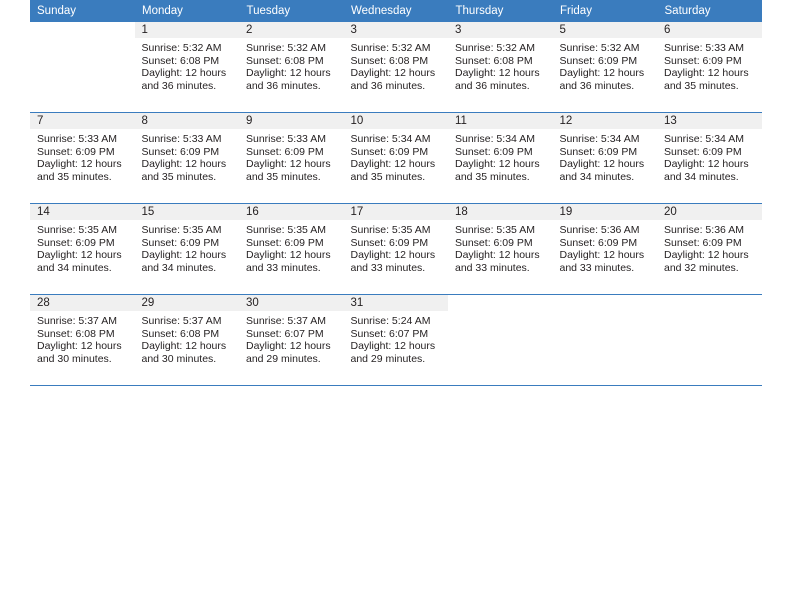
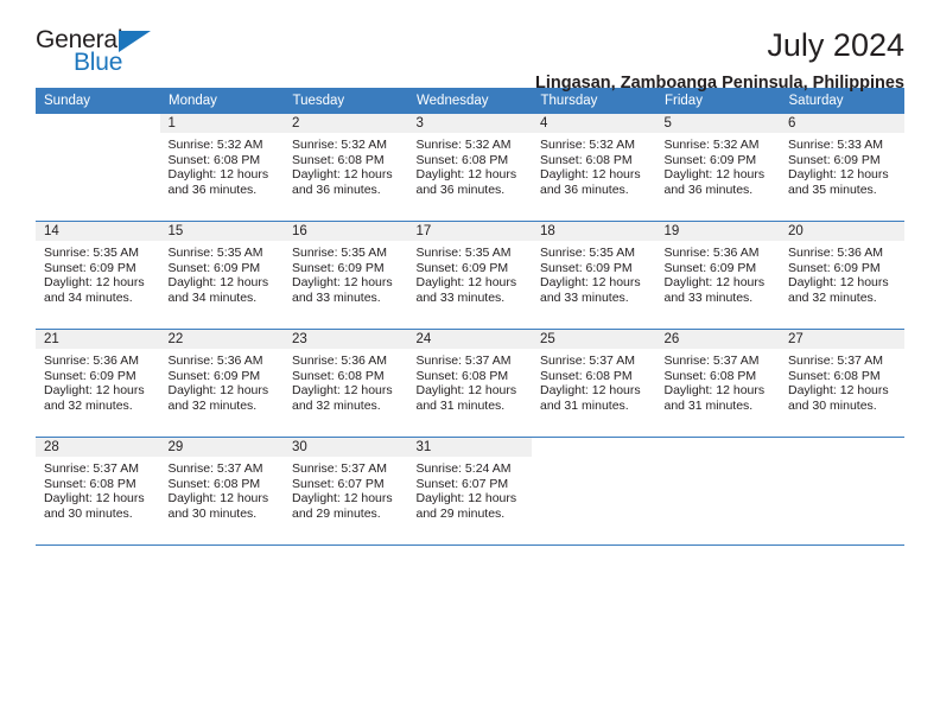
+ General
+ Blue
+ July 2024
+ Lingasan, Zamboanga Peninsula, Philippines
  Sunday	Monday	Tuesday	Wednesday	Thursday	Friday	Saturday
- 	1Sunrise: 5:32 AMSunset: 6:08 PMDaylight: 12 hoursand 36 minutes.	2Sunrise: 5:32 AMSunset: 6:08 PMDaylight: 12 hoursand 36 minutes.	3Sunrise: 5:32 AMSunset: 6:08 PMDaylight: 12 hoursand 36 minutes.	3Sunrise: 5:32 AMSunset: 6:08 PMDaylight: 12 hoursand 36 minutes.	5Sunrise: 5:32 AMSunset: 6:09 PMDaylight: 12 hoursand 36 minutes.	6Sunrise: 5:33 AMSunset: 6:09 PMDaylight: 12 hoursand 35 minutes.
+ 	1Sunrise: 5:32 AMSunset: 6:08 PMDaylight: 12 hoursand 36 minutes.	2Sunrise: 5:32 AMSunset: 6:08 PMDaylight: 12 hoursand 36 minutes.	3Sunrise: 5:32 AMSunset: 6:08 PMDaylight: 12 hoursand 36 minutes.	4Sunrise: 5:32 AMSunset: 6:08 PMDaylight: 12 hoursand 36 minutes.	5Sunrise: 5:32 AMSunset: 6:09 PMDaylight: 12 hoursand 36 minutes.	6Sunrise: 5:33 AMSunset: 6:09 PMDaylight: 12 hoursand 35 minutes.
- 7Sunrise: 5:33 AMSunset: 6:09 PMDaylight: 12 hoursand 35 minutes.	8Sunrise: 5:33 AMSunset: 6:09 PMDaylight: 12 hoursand 35 minutes.	9Sunrise: 5:33 AMSunset: 6:09 PMDaylight: 12 hoursand 35 minutes.	10Sunrise: 5:34 AMSunset: 6:09 PMDaylight: 12 hoursand 35 minutes.	11Sunrise: 5:34 AMSunset: 6:09 PMDaylight: 12 hoursand 35 minutes.	12Sunrise: 5:34 AMSunset: 6:09 PMDaylight: 12 hoursand 34 minutes.	13Sunrise: 5:34 AMSunset: 6:09 PMDaylight: 12 hoursand 34 minutes.
  14Sunrise: 5:35 AMSunset: 6:09 PMDaylight: 12 hoursand 34 minutes.	15Sunrise: 5:35 AMSunset: 6:09 PMDaylight: 12 hoursand 34 minutes.	16Sunrise: 5:35 AMSunset: 6:09 PMDaylight: 12 hoursand 33 minutes.	17Sunrise: 5:35 AMSunset: 6:09 PMDaylight: 12 hoursand 33 minutes.	18Sunrise: 5:35 AMSunset: 6:09 PMDaylight: 12 hoursand 33 minutes.	19Sunrise: 5:36 AMSunset: 6:09 PMDaylight: 12 hoursand 33 minutes.	20Sunrise: 5:36 AMSunset: 6:09 PMDaylight: 12 hoursand 32 minutes.
+ 21Sunrise: 5:36 AMSunset: 6:09 PMDaylight: 12 hoursand 32 minutes.	22Sunrise: 5:36 AMSunset: 6:09 PMDaylight: 12 hoursand 32 minutes.	23Sunrise: 5:36 AMSunset: 6:08 PMDaylight: 12 hoursand 32 minutes.	24Sunrise: 5:37 AMSunset: 6:08 PMDaylight: 12 hoursand 31 minutes.	25Sunrise: 5:37 AMSunset: 6:08 PMDaylight: 12 hoursand 31 minutes.	26Sunrise: 5:37 AMSunset: 6:08 PMDaylight: 12 hoursand 31 minutes.	27Sunrise: 5:37 AMSunset: 6:08 PMDaylight: 12 hoursand 30 minutes.
  28Sunrise: 5:37 AMSunset: 6:08 PMDaylight: 12 hoursand 30 minutes.	29Sunrise: 5:37 AMSunset: 6:08 PMDaylight: 12 hoursand 30 minutes.	30Sunrise: 5:37 AMSunset: 6:07 PMDaylight: 12 hoursand 29 minutes.	31Sunrise: 5:24 AMSunset: 6:07 PMDaylight: 12 hoursand 29 minutes.
